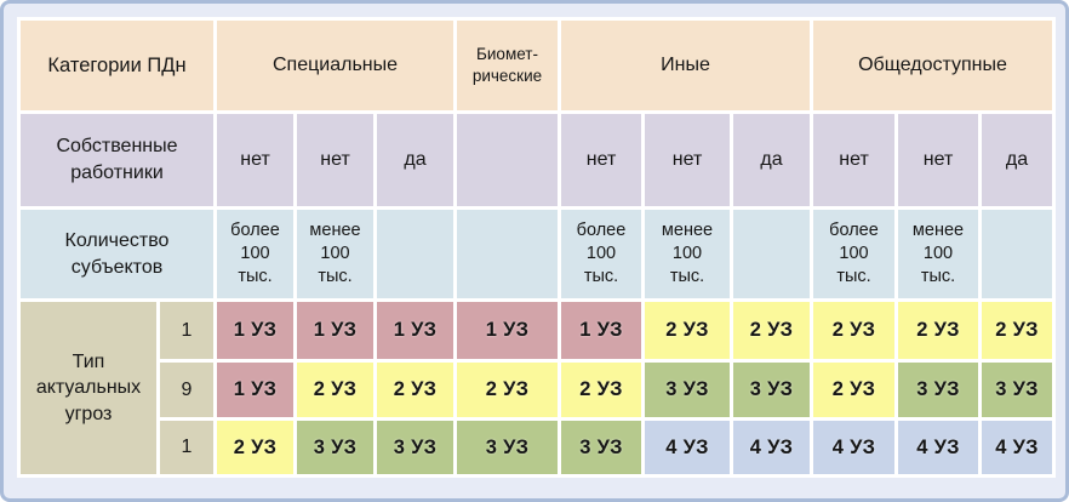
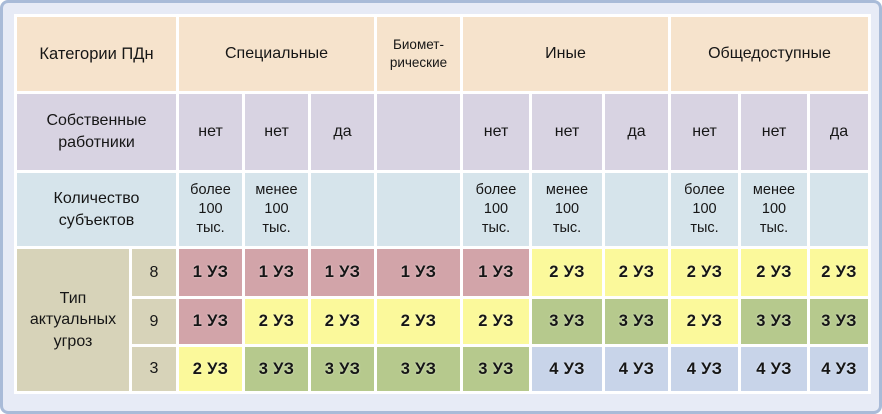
  Категории ПДн	Специальные	Биомет- рические	Иные	Общедоступные
  Собственные работники	нет	нет	да		нет	нет	да	нет	нет	да
  Количество субъектов	более 100 тыс.	менее 100 тыс.			более 100 тыс.	менее 100 тыс.		более 100 тыс.	менее 100 тыс.
- Тип актуальных угроз	1	1 УЗ	1 УЗ	1 УЗ	1 УЗ	1 УЗ	2 УЗ	2 УЗ	2 УЗ	2 УЗ	2 УЗ
+ Тип актуальных угроз	8	1 УЗ	1 УЗ	1 УЗ	1 УЗ	1 УЗ	2 УЗ	2 УЗ	2 УЗ	2 УЗ	2 УЗ
  9	1 УЗ	2 УЗ	2 УЗ	2 УЗ	2 УЗ	3 УЗ	3 УЗ	2 УЗ	3 УЗ	3 УЗ
- 1	2 УЗ	3 УЗ	3 УЗ	3 УЗ	3 УЗ	4 УЗ	4 УЗ	4 УЗ	4 УЗ	4 УЗ
+ 3	2 УЗ	3 УЗ	3 УЗ	3 УЗ	3 УЗ	4 УЗ	4 УЗ	4 УЗ	4 УЗ	4 УЗ
